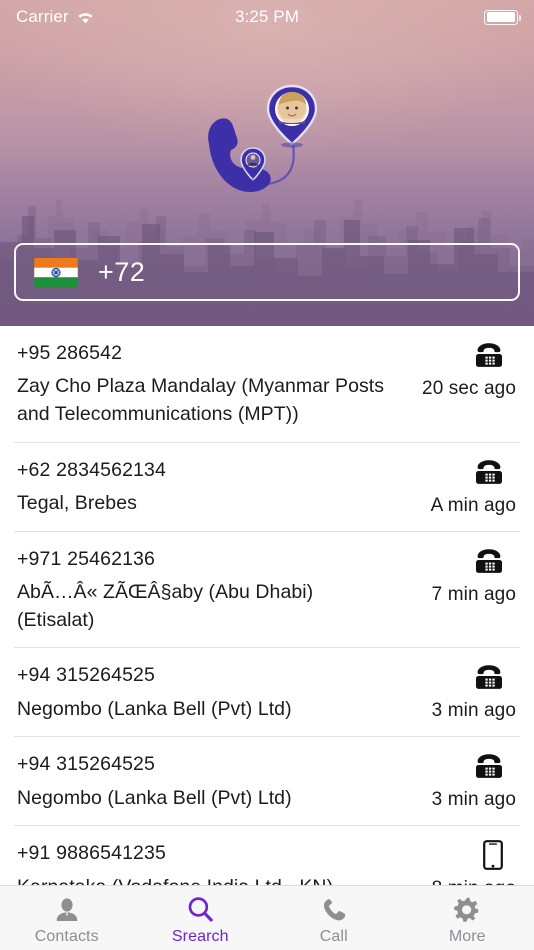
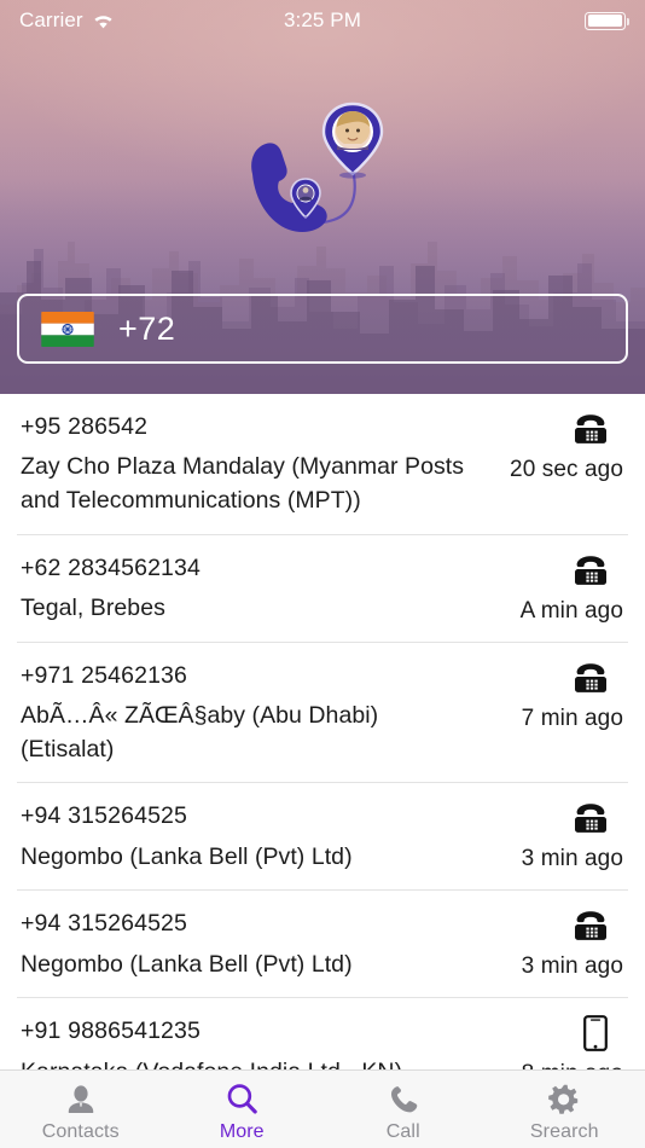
  Carrier
  3:25 PM
  +72
  +95 286542
  Zay Cho Plaza Mandalay (Myanmar Posts and Telecommunications (MPT))
  20 sec ago
  +62 2834562134
  Tegal, Brebes
  A min ago
  +971 25462136
  AbÃ…Â« ZÃŒÂ§aby (Abu Dhabi) (Etisalat)
  7 min ago
  +94 315264525
  Negombo (Lanka Bell (Pvt) Ltd)
  3 min ago
  +94 315264525
  Negombo (Lanka Bell (Pvt) Ltd)
  3 min ago
  +91 9886541235
  Contacts
- Srearch
+ More
  Call
- More
+ Srearch
